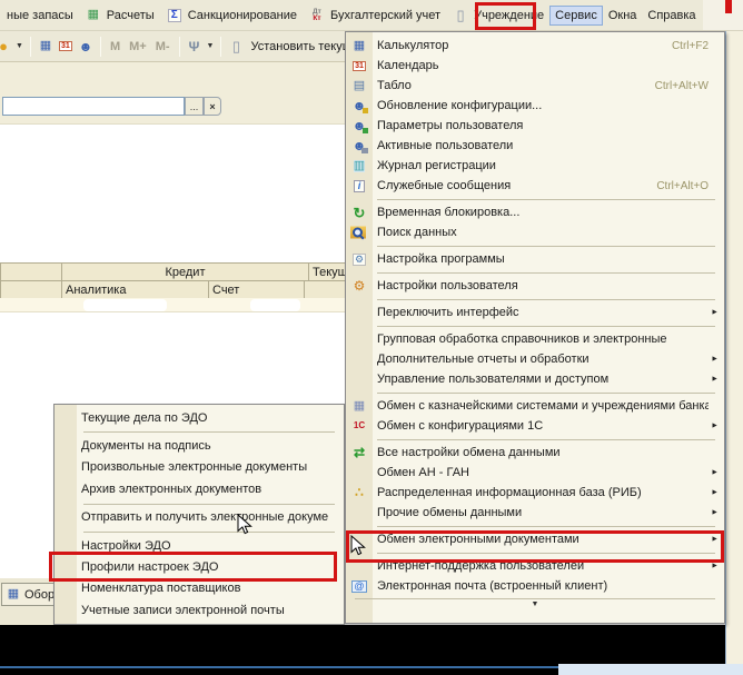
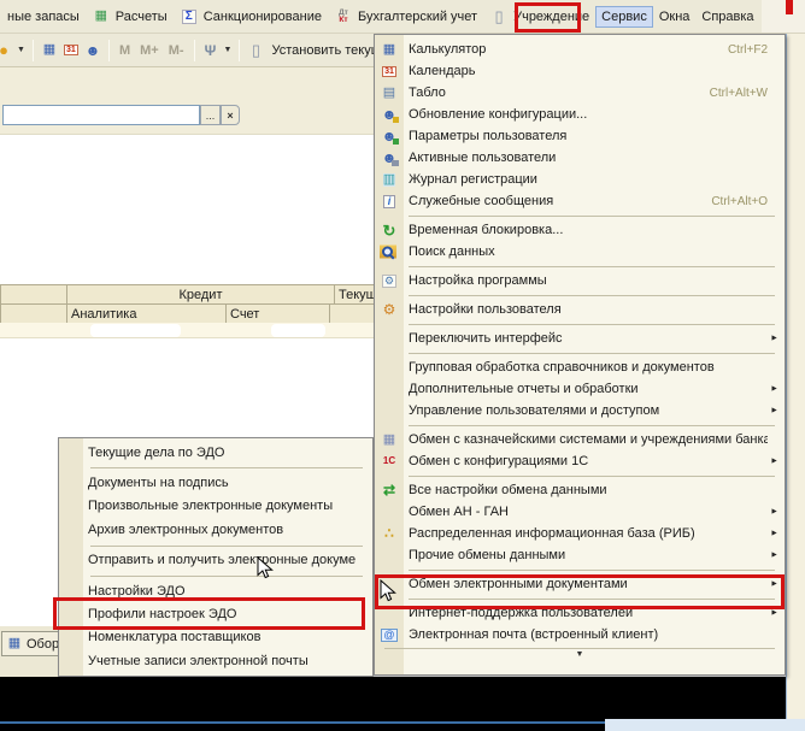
  ...
  ×
  Кредит
  Текущ
  Аналитика
  Счет
  ные запасы
  Расчеты
  Санкционирование
  Бухгалтерский учет
  Учреждение
  Сервис
  Окна
  Справка
  M
  M+
  M-
  Установить теку
  Текущие дела по ЭДО
  Документы на подпись
  Произвольные электронные документы
  Архив электронных документов
  Отправить и получить элекронные докуме
  Настройки ЭДО
  Профили настроек ЭДО
  Номенклатура поставщиков
  Учетные записи электронной почты
  Калькулятор
  Ctrl+F2
  Календарь
  Табло
  Ctrl+Alt+W
  Обновление конфигурации...
  Параметры пользователя
  Активные пользователи
  Журнал регистрации
  Служебные сообщения
  Ctrl+Alt+O
  Временная блокировка...
  Поиск данных
  Настройка программы
  Настройки пользователя
  Переключить интерфейс
- Групповая обработка справочников и электронные
+ Групповая обработка справочников и документов
  Дополнительные отчеты и обработки
  Управление пользователями и доступом
  Обмен с казначейскими системами и учреждениями банка
  Обмен с конфигурациями 1С
  Все настройки обмена данными
  Обмен АН - ГАН
  Распределенная информационная база (РИБ)
  Прочие обмены данными
  Обмен электронными документами
  Интернет-поддержка пользователей
  Электронная почта (встроенный клиент)
